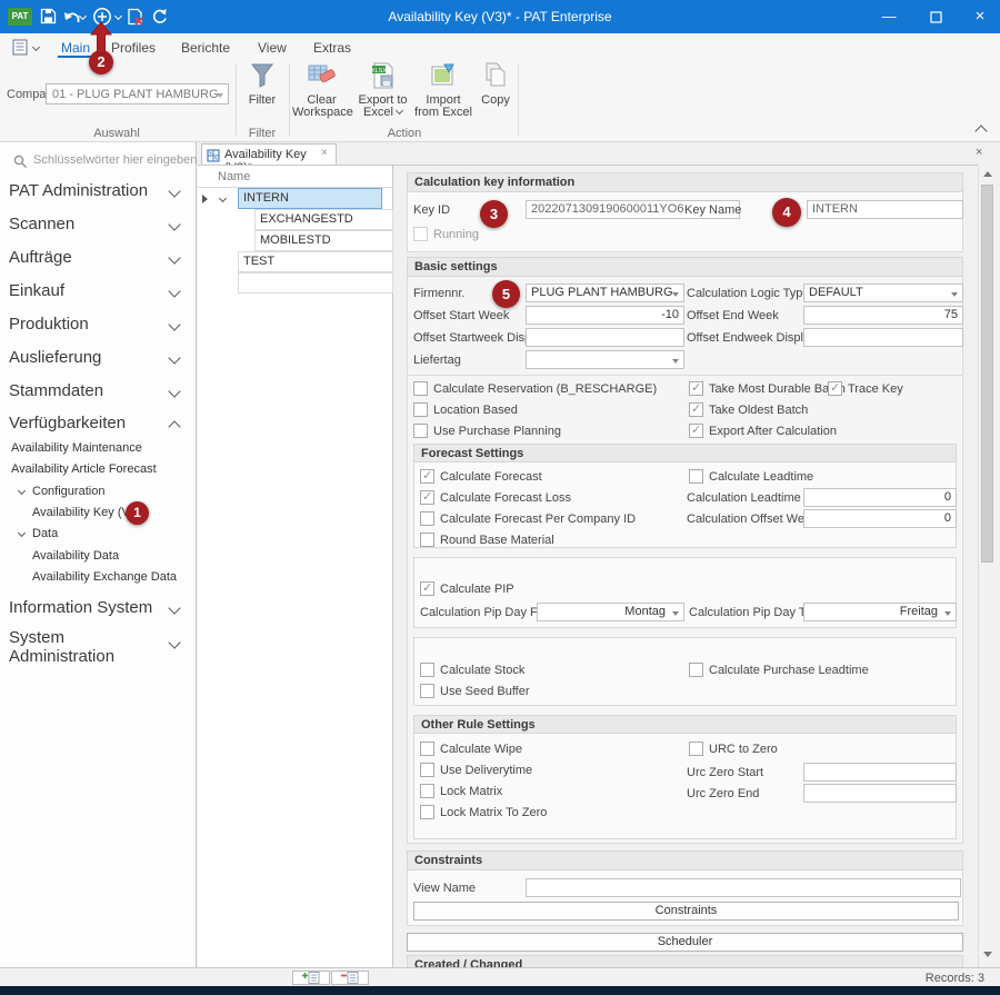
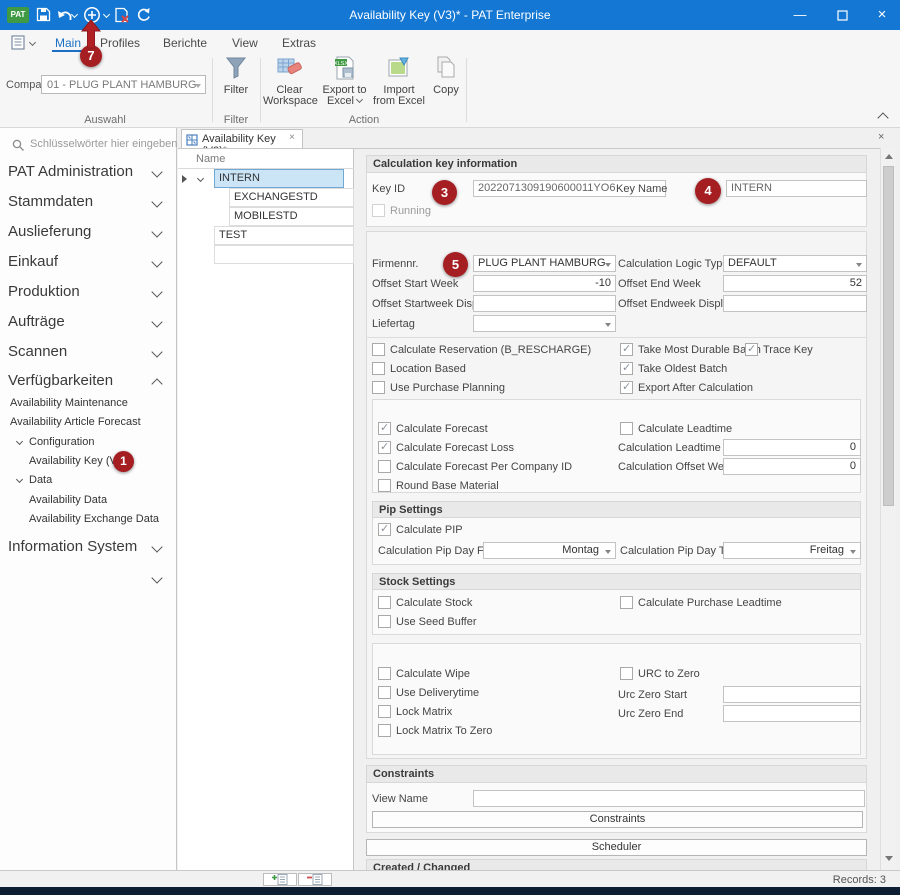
  PAT
  Availability Key (V3)* - PAT Enterprise
  —
  ×
  Main
  Profiles
  Berichte
  View
  Extras
  Compa
  01 - PLUG PLANT HAMBURG
  Auswahl
  Filter
  Filter
  Clear Workspace
  Export to Excel
  Import from Excel
  Copy
  Action
  Schlüsselwörter hier eingeben
  PAT Administration
- Scannen
+ Stammdaten
- Aufträge
+ Auslieferung
  Einkauf
  Produktion
- Auslieferung
+ Aufträge
- Stammdaten
+ Scannen
  Verfügbarkeiten
  Availability Maintenance
  Availability Article Forecast
  Configuration
  Availability Key (
  Data
  Availability Data
  Availability Exchange Data
  Information System
- System Administration
  Availability Key
  ×
  ×
  Name
  INTERN
  EXCHANGESTD
  MOBILESTD
  TEST
  Calculation key information
  Key ID
  2022071309190600011YO6
  Key Name
  INTERN
  Running
- Basic settings
  Firmennr.
  PLUG PLANT HAMBURG
  Calculation Logic Typ
  DEFAULT
  Offset Start Week
  -10
  Offset End Week
- 75
+ 52
  Offset Startweek Dis
  Offset Endweek Displ
  Liefertag
  Calculate Reservation (B_RESCHARGE)
  Take Most Durable Ba
  Trace Key
  Location Based
  Take Oldest Batch
  Use Purchase Planning
  Export After Calculation
- Forecast Settings
  Calculate Forecast
  Calculate Forecast Loss
  Calculate Forecast Per Company ID
  Round Base Material
  Calculate Leadtime
  Calculation Leadtime
  0
  Calculation Offset We
  0
+ Pip Settings
  Calculate PIP
  Calculation Pip Day F
  Montag
  Calculation Pip Day T
  Freitag
+ Stock Settings
  Calculate Stock
  Calculate Purchase Leadtime
  Use Seed Buffer
- Other Rule Settings
  Calculate Wipe
  Use Deliverytime
  Lock Matrix
  Lock Matrix To Zero
  URC to Zero
  Urc Zero Start
  Urc Zero End
  Constraints
  View Name
  Constraints
  Scheduler
  Created / Changed
  Records: 3
- 2
+ 7
  1
  3
  4
  5
